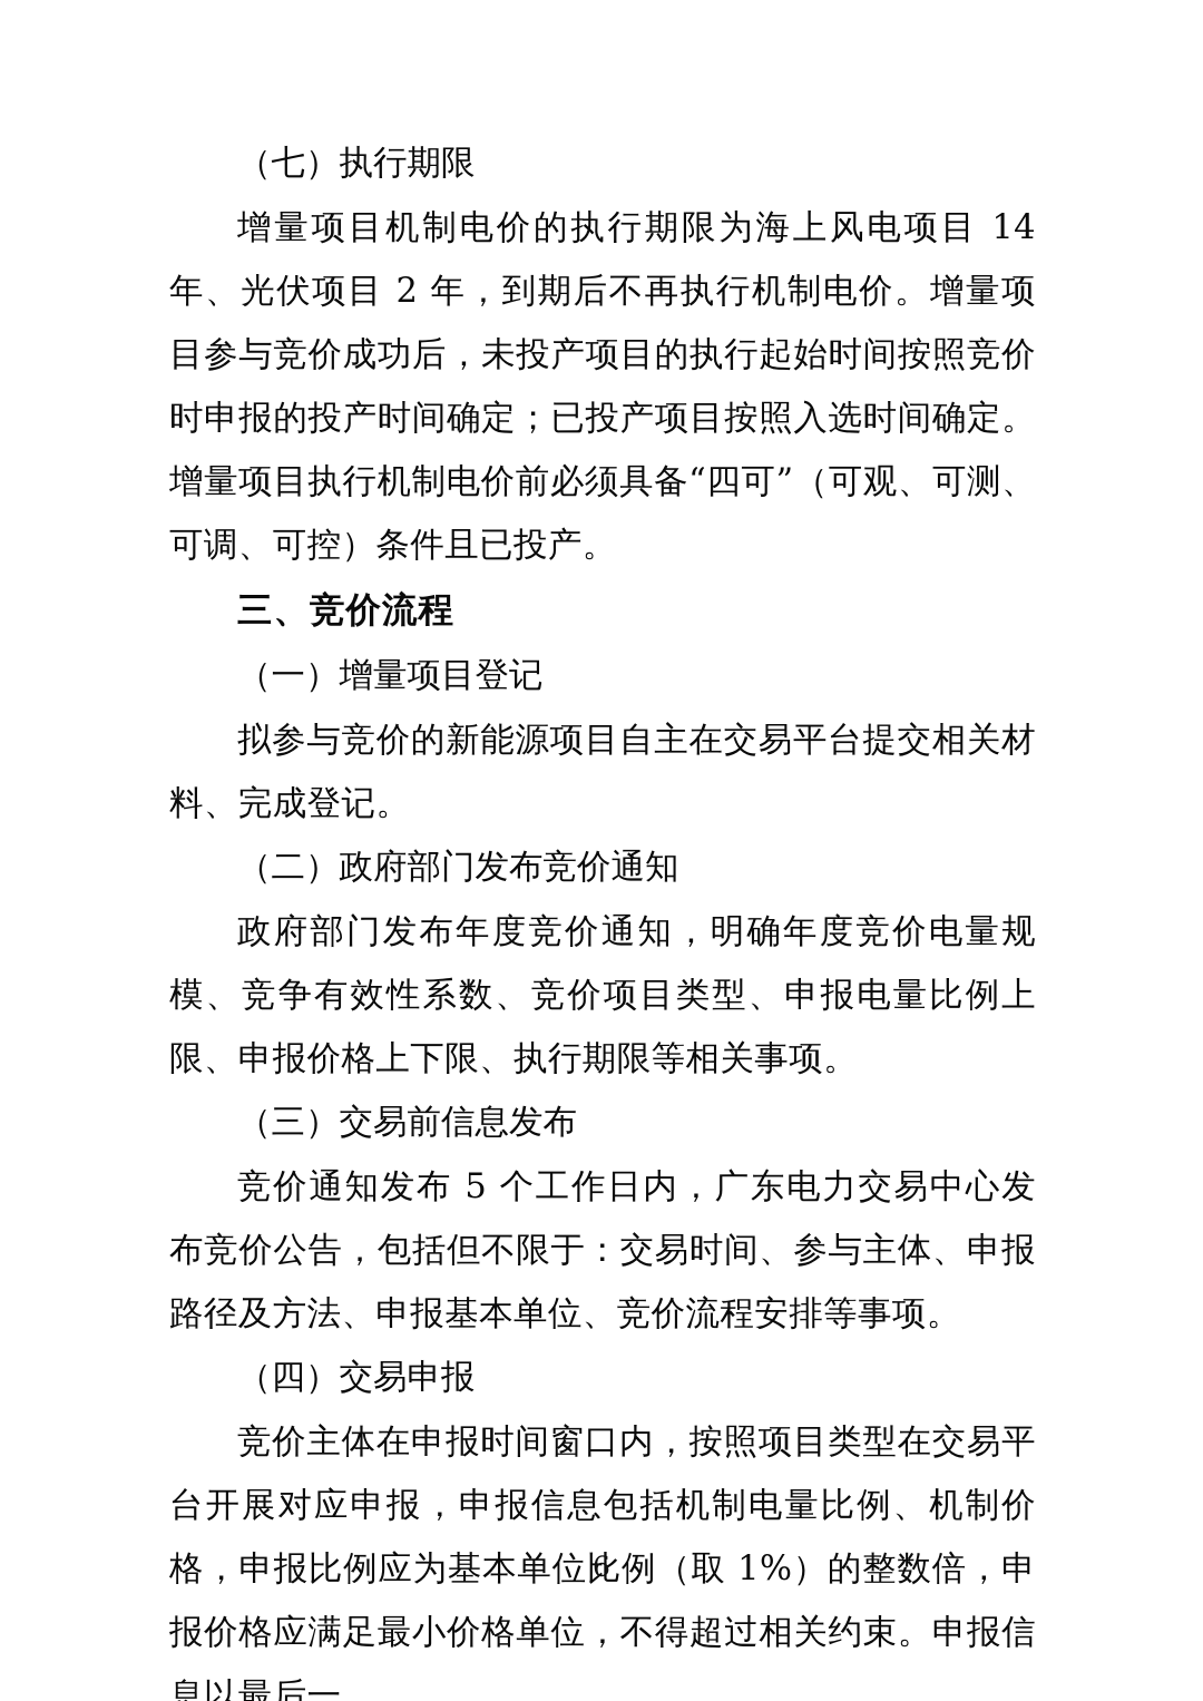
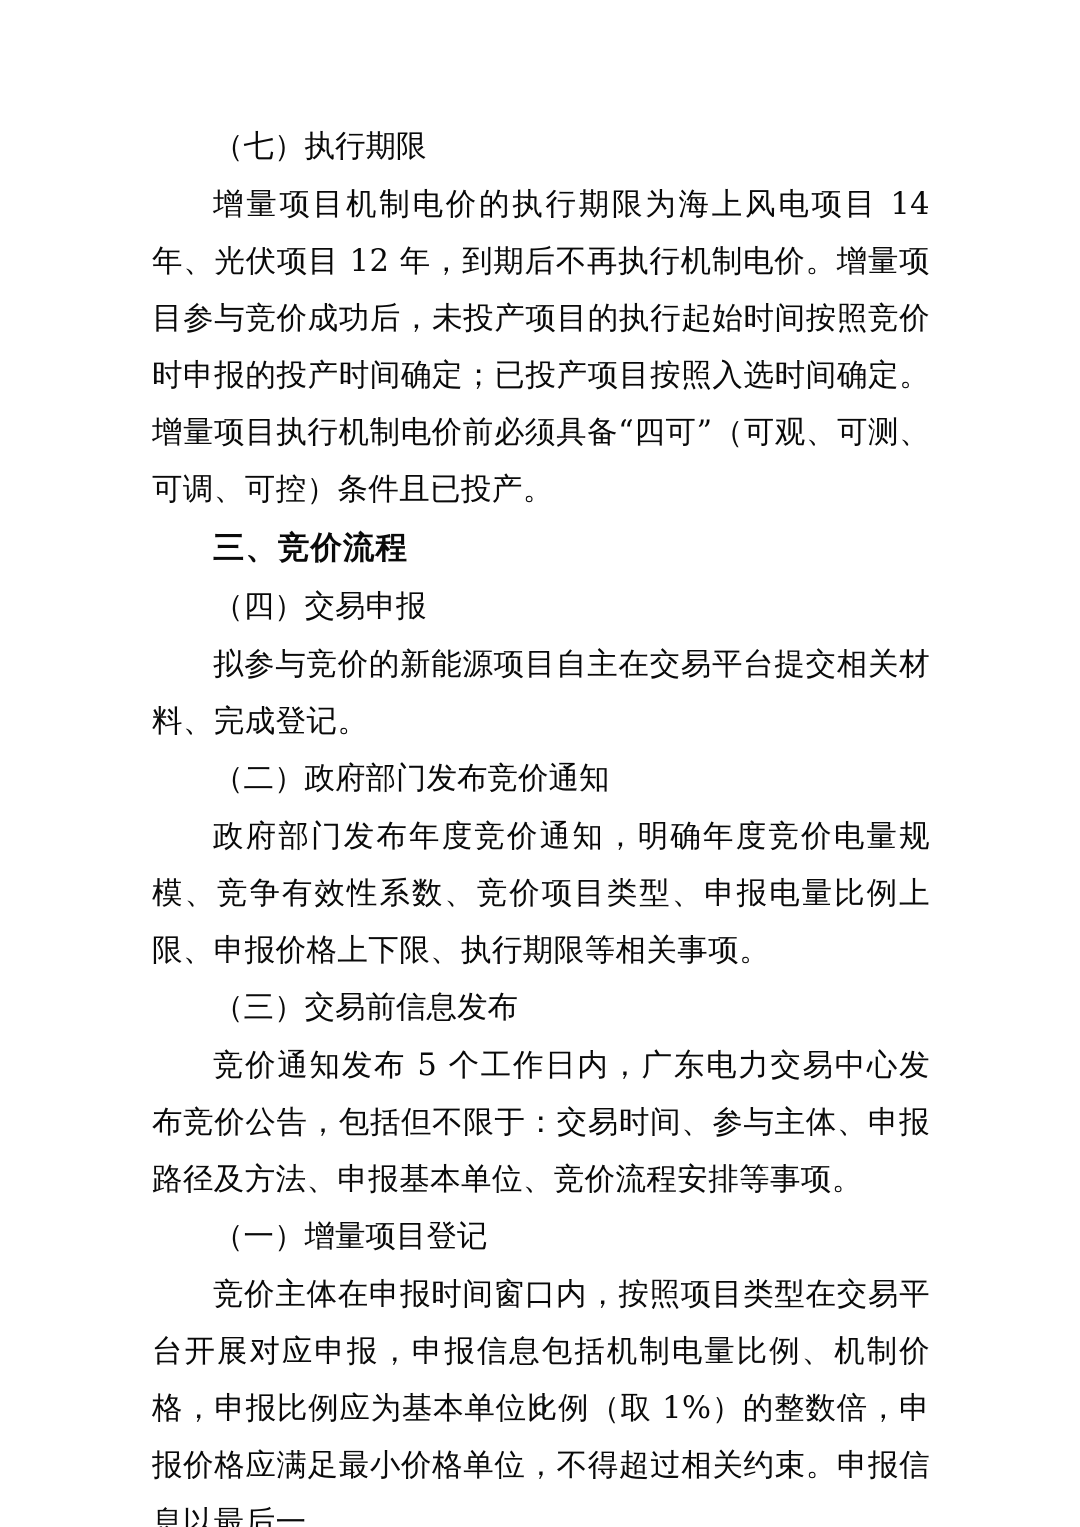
  （七）执行期限
- 增量项目机制电价的执行期限为海上风电项目 14 年、光伏项目 2 年，到期后不再执行机制电价。增量项目参与竞价成功后，未投产项目的执行起始时间按照竞价时申报的投产时间确定；已投产项目按照入选时间确定。增量项目执行机制电价前必须具备“四可”（可观、可测、可调、可控）条件且已投产。
+ 增量项目机制电价的执行期限为海上风电项目 14 年、光伏项目 12 年，到期后不再执行机制电价。增量项目参与竞价成功后，未投产项目的执行起始时间按照竞价时申报的投产时间确定；已投产项目按照入选时间确定。增量项目执行机制电价前必须具备“四可”（可观、可测、可调、可控）条件且已投产。
  三、竞价流程
- （一）增量项目登记
+ （四）交易申报
  拟参与竞价的新能源项目自主在交易平台提交相关材料、完成登记。
  （二）政府部门发布竞价通知
  政府部门发布年度竞价通知，明确年度竞价电量规模、竞争有效性系数、竞价项目类型、申报电量比例上限、申报价格上下限、执行期限等相关事项。
  （三）交易前信息发布
  竞价通知发布 5 个工作日内，广东电力交易中心发布竞价公告，包括但不限于：交易时间、参与主体、申报路径及方法、申报基本单位、竞价流程安排等事项。
- （四）交易申报
+ （一）增量项目登记
  竞价主体在申报时间窗口内，按照项目类型在交易平台开展对应申报，申报信息包括机制电量比例、机制价格，申报比例应为基本单位比例（取 1%）的整数倍，申报价格应满足最小价格单位，不得超过相关约束。申报信息以最后一
  6
